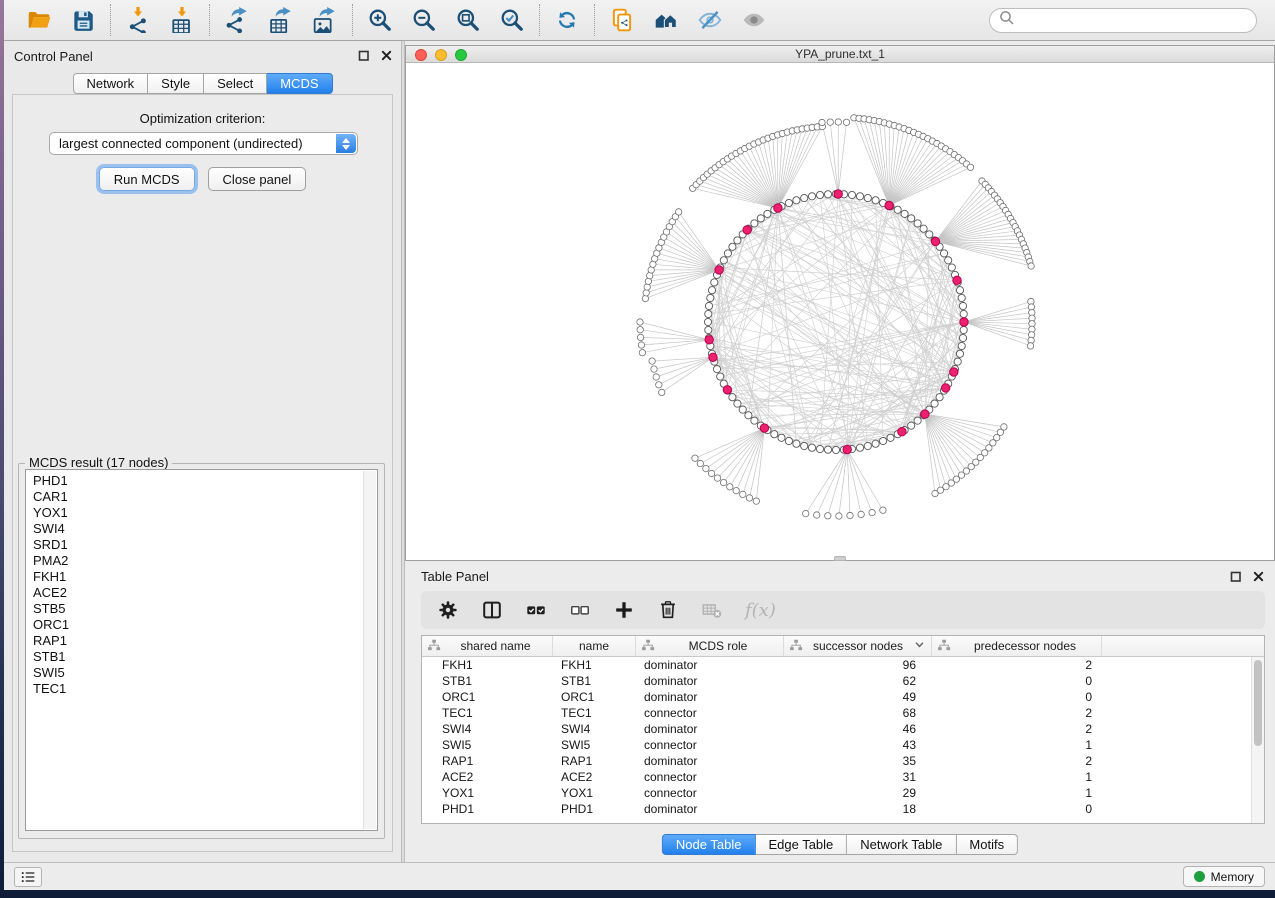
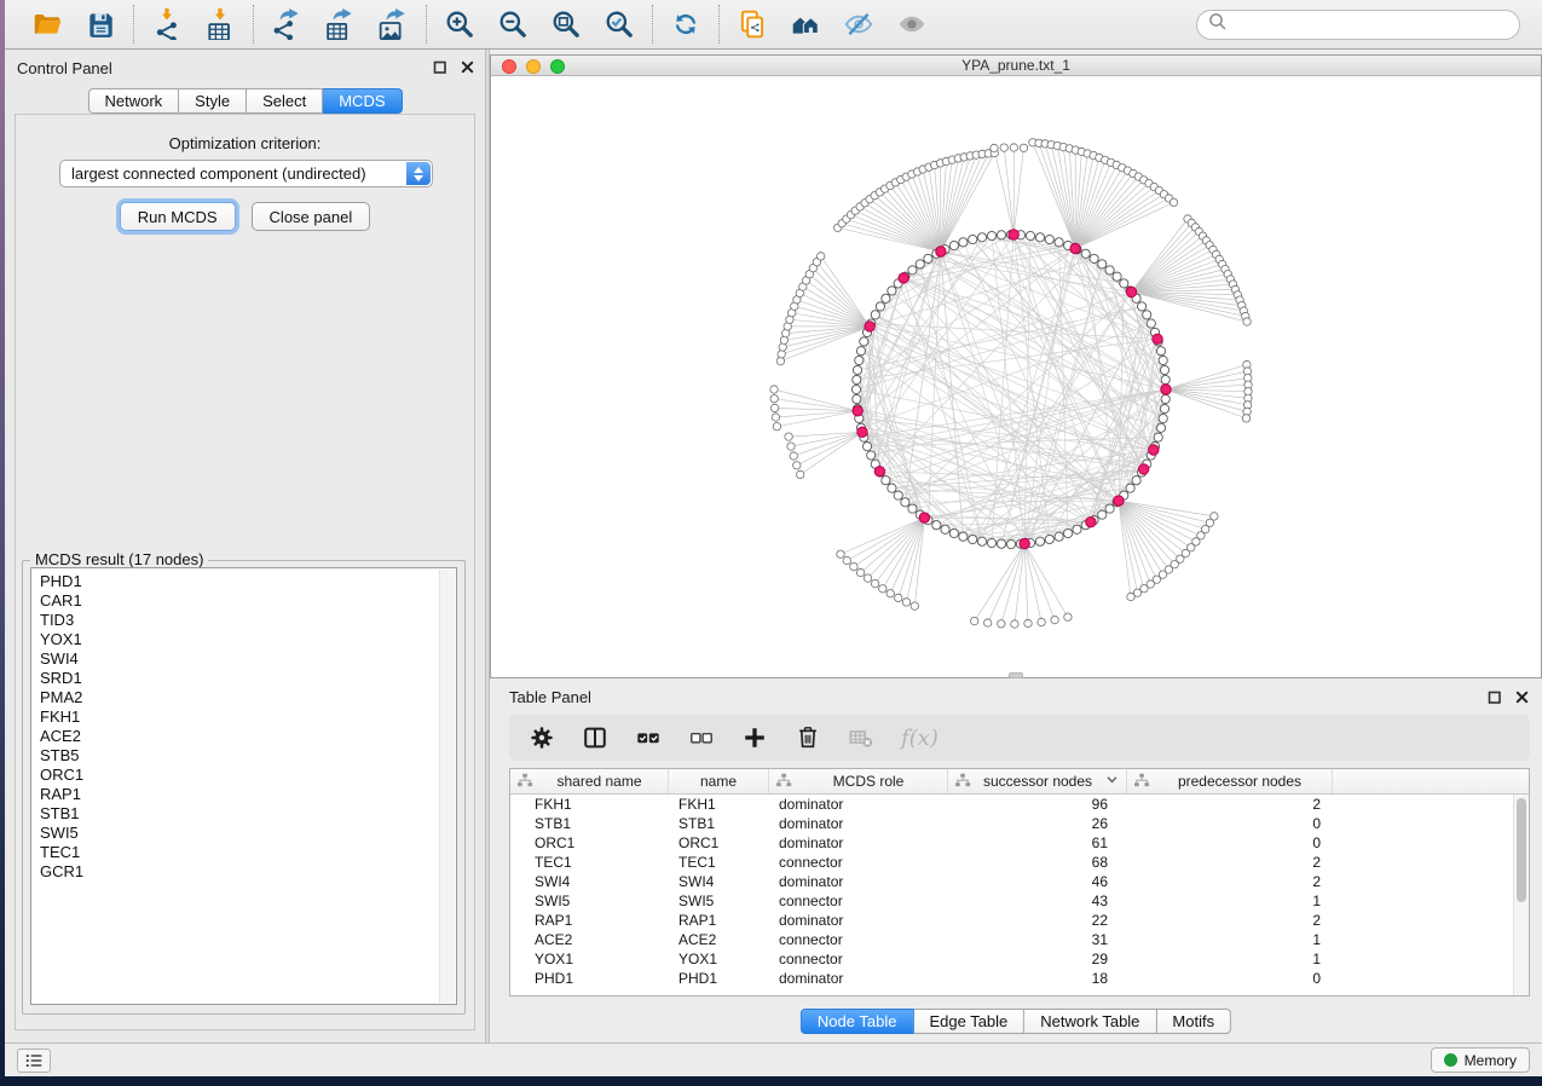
  Control Panel
  Network
  Style
  Select
  MCDS
  Optimization criterion:
  largest connected component (undirected)
  Run MCDS
  Close panel
  MCDS result (17 nodes)
  PHD1
  CAR1
+ TID3
  YOX1
  SWI4
  SRD1
  PMA2
  FKH1
  ACE2
  STB5
  ORC1
  RAP1
  STB1
  SWI5
  TEC1
+ GCR1
  YPA_prune.txt_1
  Table Panel
  f(x)
  shared name
  name
  MCDS role
  successor nodes
  predecessor nodes
  FKH1
  FKH1
  dominator
  96
  2
  STB1
  STB1
  dominator
- 62
+ 26
  0
  ORC1
  ORC1
  dominator
- 49
+ 61
  0
  TEC1
  TEC1
  connector
  68
  2
  SWI4
  SWI4
  dominator
  46
  2
  SWI5
  SWI5
  connector
  43
  1
  RAP1
  RAP1
  dominator
- 35
+ 22
  2
  ACE2
  ACE2
  connector
  31
  1
  YOX1
  YOX1
  connector
  29
  1
  PHD1
  PHD1
  dominator
  18
  0
  Node Table
  Edge Table
  Network Table
  Motifs
  Memory
